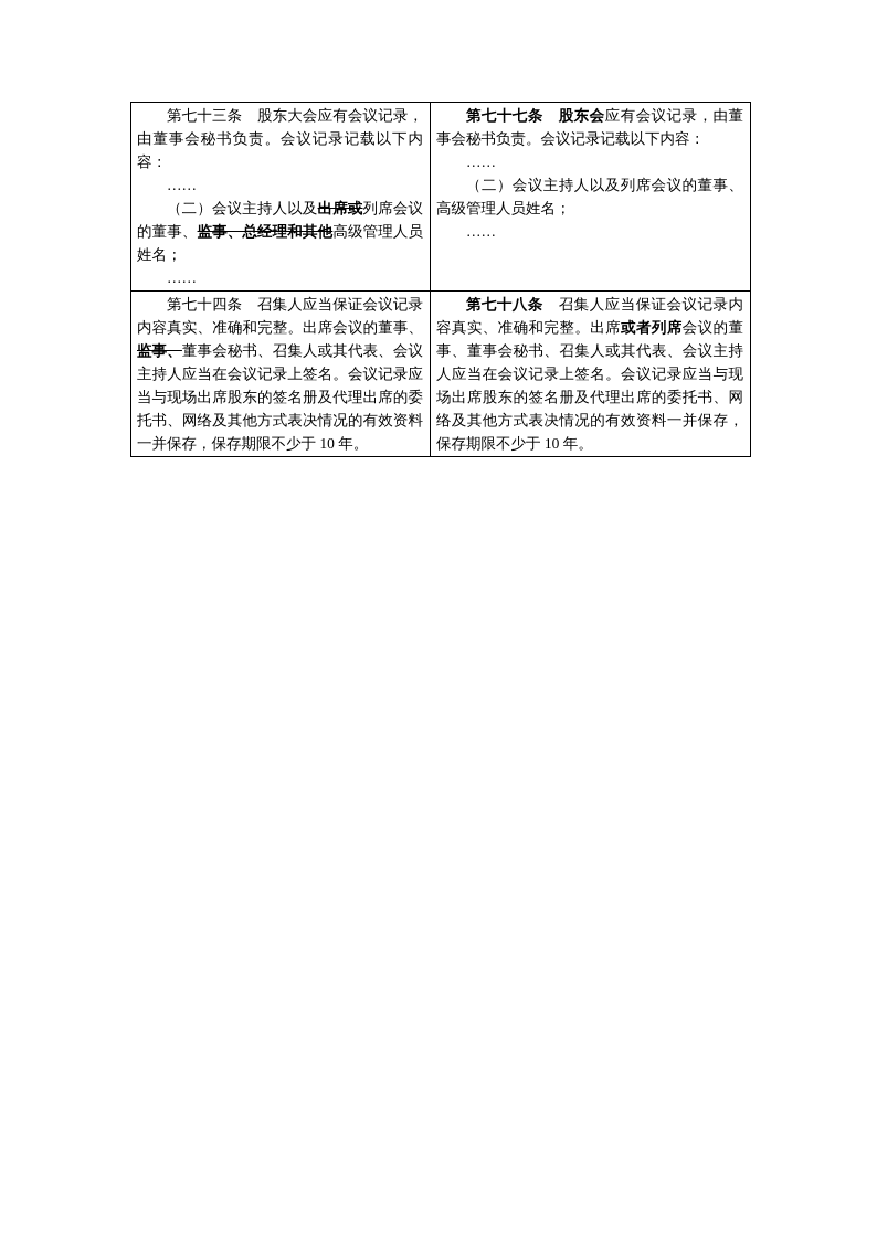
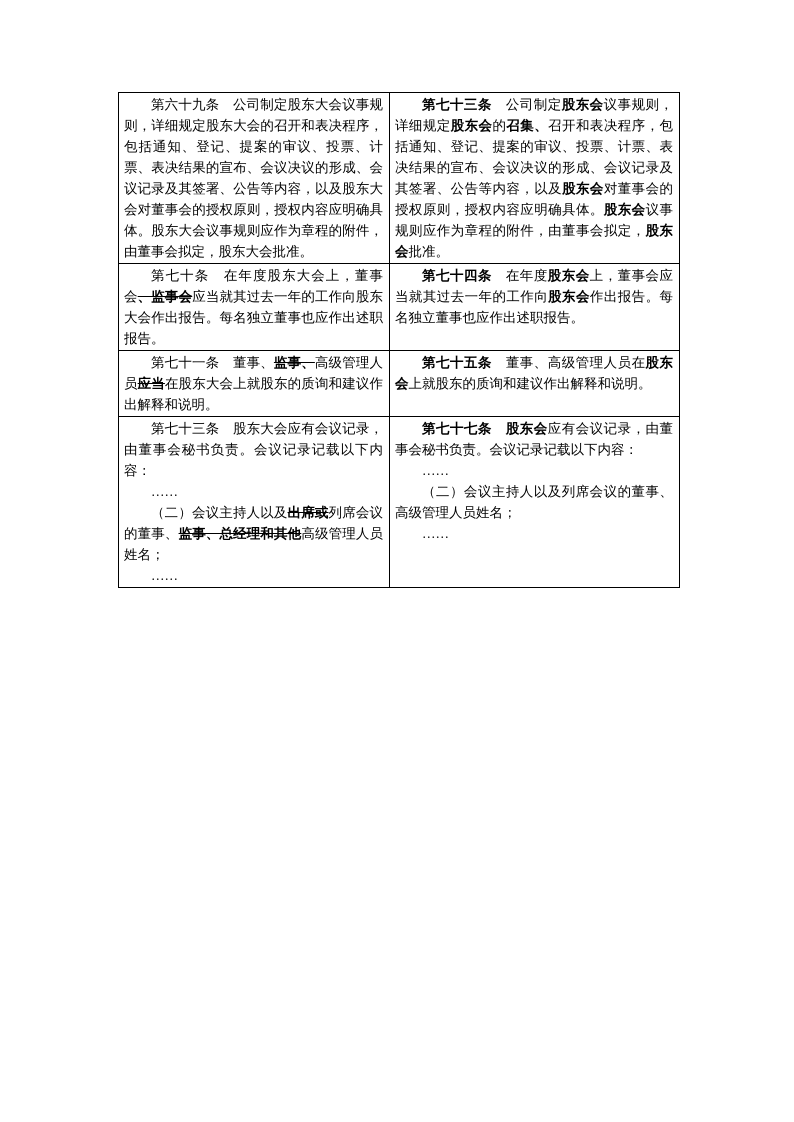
+ 第六十九条 公司制定股东大会议事规则，详细规定股东大会的召开和表决程序，包括通知、登记、提案的审议、投票、计票、表决结果的宣布、会议决议的形成、会议记录及其签署、公告等内容，以及股东大会对董事会的授权原则，授权内容应明确具体。股东大会议事规则应作为章程的附件，由董事会拟定，股东大会批准。	第七十三条 公司制定股东会议事规则，详细规定股东会的召集、召开和表决程序，包括通知、登记、提案的审议、投票、计票、表决结果的宣布、会议决议的形成、会议记录及其签署、公告等内容，以及股东会对董事会的授权原则，授权内容应明确具体。股东会议事规则应作为章程的附件，由董事会拟定，股东会批准。
+ 第七十条 在年度股东大会上，董事会、监事会应当就其过去一年的工作向股东大会作出报告。每名独立董事也应作出述职报告。	第七十四条 在年度股东会上，董事会应当就其过去一年的工作向股东会作出报告。每名独立董事也应作出述职报告。
+ 第七十一条 董事、监事、高级管理人员应当在股东大会上就股东的质询和建议作出解释和说明。	第七十五条 董事、高级管理人员在股东会上就股东的质询和建议作出解释和说明。
  第七十三条 股东大会应有会议记录，由董事会秘书负责。会议记录记载以下内容：……（二）会议主持人以及出席或列席会议的董事、监事、总经理和其他高级管理人员姓名；……	第七十七条 股东会应有会议记录，由董事会秘书负责。会议记录记载以下内容：……（二）会议主持人以及列席会议的董事、高级管理人员姓名；……
- 第七十四条 召集人应当保证会议记录内容真实、准确和完整。出席会议的董事、监事、董事会秘书、召集人或其代表、会议主持人应当在会议记录上签名。会议记录应当与现场出席股东的签名册及代理出席的委托书、网络及其他方式表决情况的有效资料一并保存，保存期限不少于 10 年。	第七十八条 召集人应当保证会议记录内容真实、准确和完整。出席或者列席会议的董事、董事会秘书、召集人或其代表、会议主持人应当在会议记录上签名。会议记录应当与现场出席股东的签名册及代理出席的委托书、网络及其他方式表决情况的有效资料一并保存，保存期限不少于 10 年。
